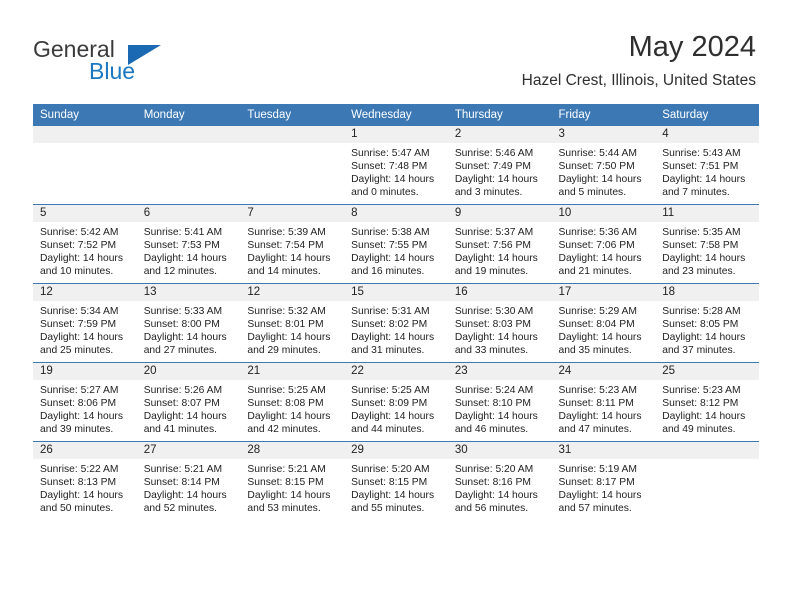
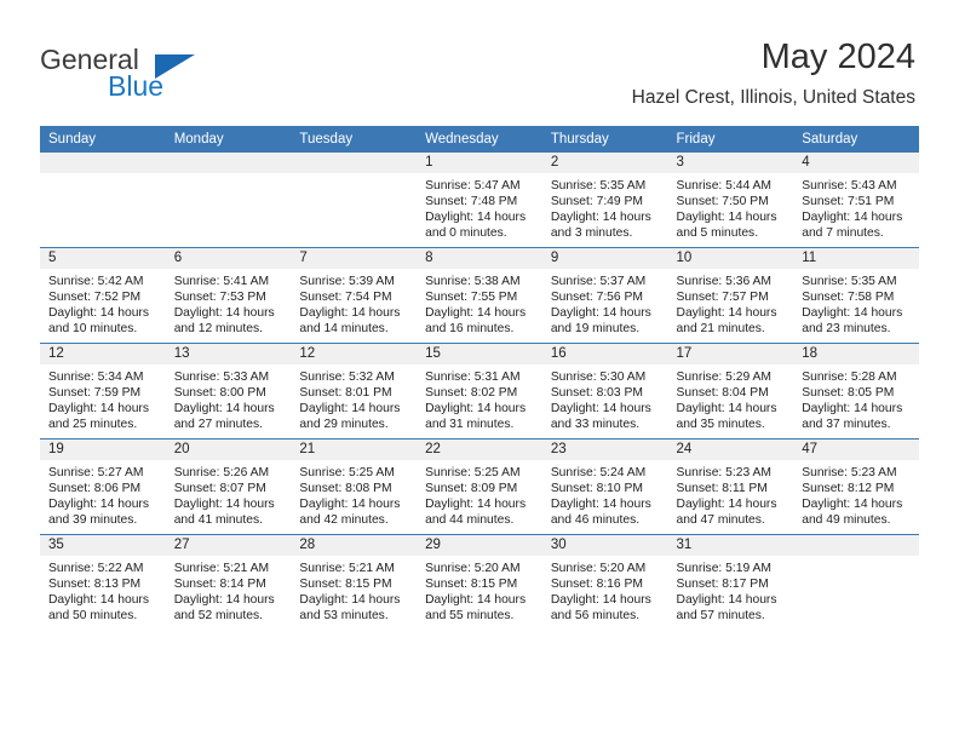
  General
  Blue
  May 2024
  Hazel Crest, Illinois, United States
  Sunday	Monday	Tuesday	Wednesday	Thursday	Friday	Saturday
- 			1 Sunrise: 5:47 AM Sunset: 7:48 PM Daylight: 14 hours and 0 minutes.	2 Sunrise: 5:46 AM Sunset: 7:49 PM Daylight: 14 hours and 3 minutes.	3 Sunrise: 5:44 AM Sunset: 7:50 PM Daylight: 14 hours and 5 minutes.	4 Sunrise: 5:43 AM Sunset: 7:51 PM Daylight: 14 hours and 7 minutes.
+ 			1 Sunrise: 5:47 AM Sunset: 7:48 PM Daylight: 14 hours and 0 minutes.	2 Sunrise: 5:35 AM Sunset: 7:49 PM Daylight: 14 hours and 3 minutes.	3 Sunrise: 5:44 AM Sunset: 7:50 PM Daylight: 14 hours and 5 minutes.	4 Sunrise: 5:43 AM Sunset: 7:51 PM Daylight: 14 hours and 7 minutes.
- 5 Sunrise: 5:42 AM Sunset: 7:52 PM Daylight: 14 hours and 10 minutes.	6 Sunrise: 5:41 AM Sunset: 7:53 PM Daylight: 14 hours and 12 minutes.	7 Sunrise: 5:39 AM Sunset: 7:54 PM Daylight: 14 hours and 14 minutes.	8 Sunrise: 5:38 AM Sunset: 7:55 PM Daylight: 14 hours and 16 minutes.	9 Sunrise: 5:37 AM Sunset: 7:56 PM Daylight: 14 hours and 19 minutes.	10 Sunrise: 5:36 AM Sunset: 7:06 PM Daylight: 14 hours and 21 minutes.	11 Sunrise: 5:35 AM Sunset: 7:58 PM Daylight: 14 hours and 23 minutes.
+ 5 Sunrise: 5:42 AM Sunset: 7:52 PM Daylight: 14 hours and 10 minutes.	6 Sunrise: 5:41 AM Sunset: 7:53 PM Daylight: 14 hours and 12 minutes.	7 Sunrise: 5:39 AM Sunset: 7:54 PM Daylight: 14 hours and 14 minutes.	8 Sunrise: 5:38 AM Sunset: 7:55 PM Daylight: 14 hours and 16 minutes.	9 Sunrise: 5:37 AM Sunset: 7:56 PM Daylight: 14 hours and 19 minutes.	10 Sunrise: 5:36 AM Sunset: 7:57 PM Daylight: 14 hours and 21 minutes.	11 Sunrise: 5:35 AM Sunset: 7:58 PM Daylight: 14 hours and 23 minutes.
  12 Sunrise: 5:34 AM Sunset: 7:59 PM Daylight: 14 hours and 25 minutes.	13 Sunrise: 5:33 AM Sunset: 8:00 PM Daylight: 14 hours and 27 minutes.	12 Sunrise: 5:32 AM Sunset: 8:01 PM Daylight: 14 hours and 29 minutes.	15 Sunrise: 5:31 AM Sunset: 8:02 PM Daylight: 14 hours and 31 minutes.	16 Sunrise: 5:30 AM Sunset: 8:03 PM Daylight: 14 hours and 33 minutes.	17 Sunrise: 5:29 AM Sunset: 8:04 PM Daylight: 14 hours and 35 minutes.	18 Sunrise: 5:28 AM Sunset: 8:05 PM Daylight: 14 hours and 37 minutes.
- 19 Sunrise: 5:27 AM Sunset: 8:06 PM Daylight: 14 hours and 39 minutes.	20 Sunrise: 5:26 AM Sunset: 8:07 PM Daylight: 14 hours and 41 minutes.	21 Sunrise: 5:25 AM Sunset: 8:08 PM Daylight: 14 hours and 42 minutes.	22 Sunrise: 5:25 AM Sunset: 8:09 PM Daylight: 14 hours and 44 minutes.	23 Sunrise: 5:24 AM Sunset: 8:10 PM Daylight: 14 hours and 46 minutes.	24 Sunrise: 5:23 AM Sunset: 8:11 PM Daylight: 14 hours and 47 minutes.	25 Sunrise: 5:23 AM Sunset: 8:12 PM Daylight: 14 hours and 49 minutes.
+ 19 Sunrise: 5:27 AM Sunset: 8:06 PM Daylight: 14 hours and 39 minutes.	20 Sunrise: 5:26 AM Sunset: 8:07 PM Daylight: 14 hours and 41 minutes.	21 Sunrise: 5:25 AM Sunset: 8:08 PM Daylight: 14 hours and 42 minutes.	22 Sunrise: 5:25 AM Sunset: 8:09 PM Daylight: 14 hours and 44 minutes.	23 Sunrise: 5:24 AM Sunset: 8:10 PM Daylight: 14 hours and 46 minutes.	24 Sunrise: 5:23 AM Sunset: 8:11 PM Daylight: 14 hours and 47 minutes.	47 Sunrise: 5:23 AM Sunset: 8:12 PM Daylight: 14 hours and 49 minutes.
- 26 Sunrise: 5:22 AM Sunset: 8:13 PM Daylight: 14 hours and 50 minutes.	27 Sunrise: 5:21 AM Sunset: 8:14 PM Daylight: 14 hours and 52 minutes.	28 Sunrise: 5:21 AM Sunset: 8:15 PM Daylight: 14 hours and 53 minutes.	29 Sunrise: 5:20 AM Sunset: 8:15 PM Daylight: 14 hours and 55 minutes.	30 Sunrise: 5:20 AM Sunset: 8:16 PM Daylight: 14 hours and 56 minutes.	31 Sunrise: 5:19 AM Sunset: 8:17 PM Daylight: 14 hours and 57 minutes.
+ 35 Sunrise: 5:22 AM Sunset: 8:13 PM Daylight: 14 hours and 50 minutes.	27 Sunrise: 5:21 AM Sunset: 8:14 PM Daylight: 14 hours and 52 minutes.	28 Sunrise: 5:21 AM Sunset: 8:15 PM Daylight: 14 hours and 53 minutes.	29 Sunrise: 5:20 AM Sunset: 8:15 PM Daylight: 14 hours and 55 minutes.	30 Sunrise: 5:20 AM Sunset: 8:16 PM Daylight: 14 hours and 56 minutes.	31 Sunrise: 5:19 AM Sunset: 8:17 PM Daylight: 14 hours and 57 minutes.
